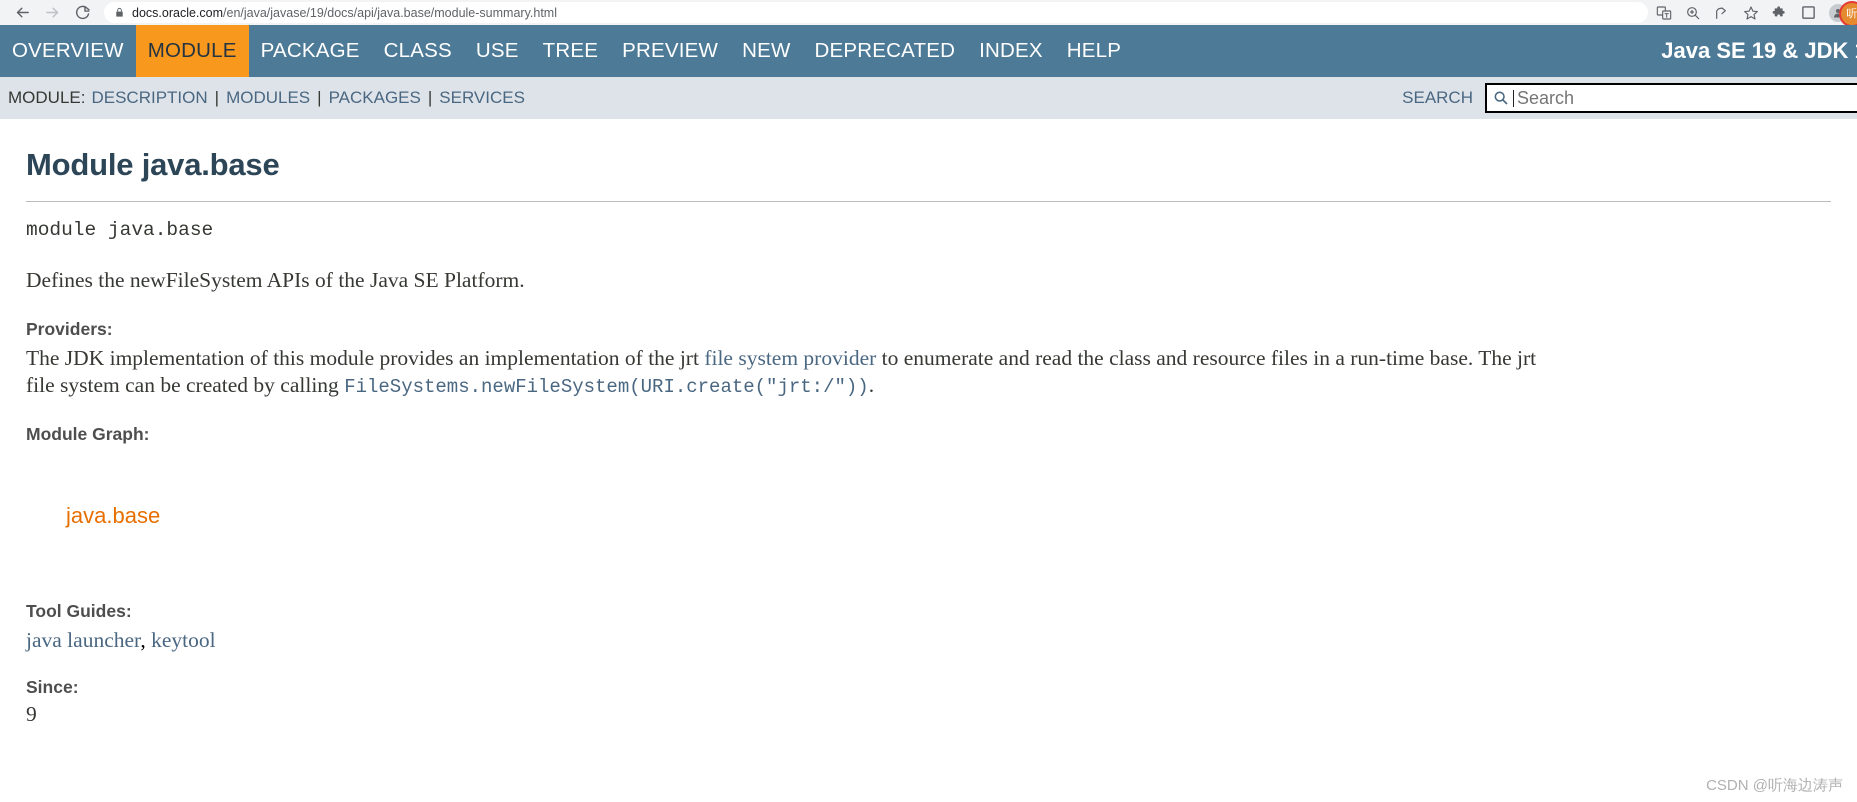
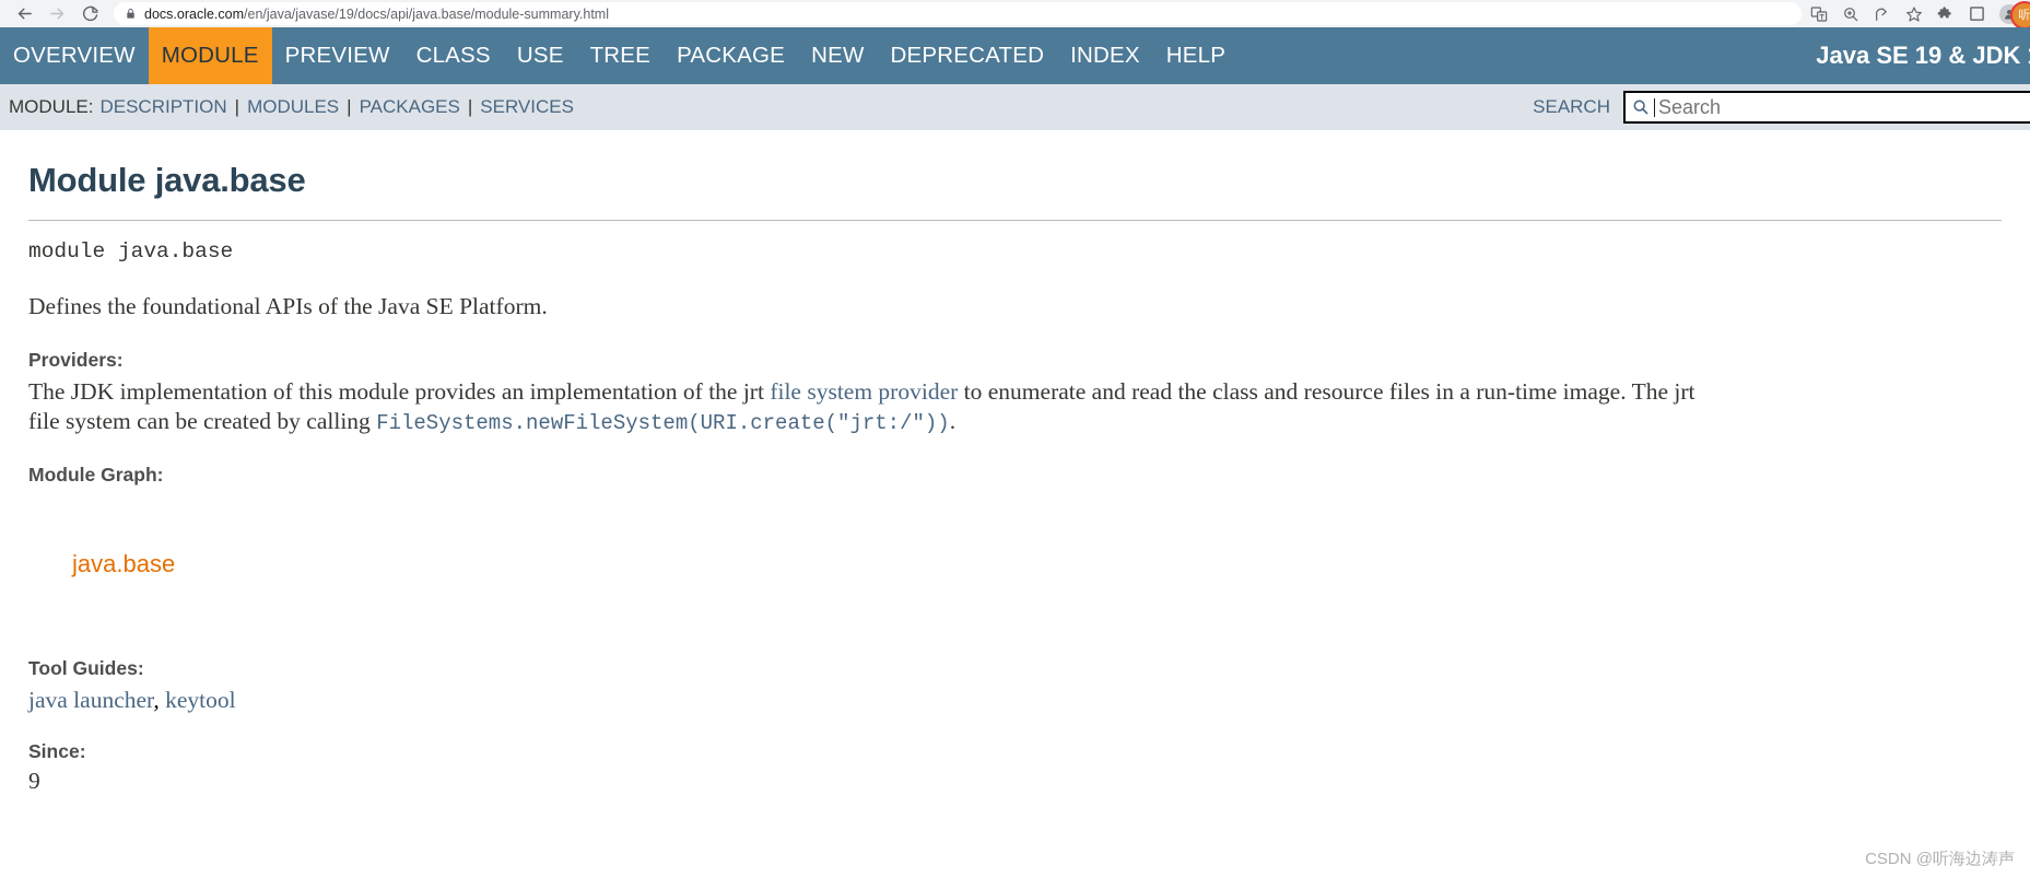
  docs.oracle.com/en/java/javase/19/docs/api/java.base/module-summary.html
  听
  OVERVIEW
  MODULE
- PACKAGE
+ PREVIEW
  CLASS
  USE
  TREE
- PREVIEW
+ PACKAGE
  NEW
  DEPRECATED
  INDEX
  HELP
  Java SE 19 & JDK
  MODULE:
  DESCRIPTION
  |
  MODULES
  |
  PACKAGES
  |
  SERVICES
  SEARCH
  Search
  Module java.base
  module java.base
- Defines the newFileSystem APIs of the Java SE Platform.
+ Defines the foundational APIs of the Java SE Platform.
  Providers:
- The JDK implementation of this module provides an implementation of the jrt file system provider to enumerate and read the class and resource files in a run-time base. The jrt file system can be created by calling FileSystems.newFileSystem(URI.create("jrt:/")).
+ The JDK implementation of this module provides an implementation of the jrt file system provider to enumerate and read the class and resource files in a run-time image. The jrt file system can be created by calling FileSystems.newFileSystem(URI.create("jrt:/")).
  Module Graph:
  java.base
  Tool Guides:
  java launcher, keytool
  Since:
  9
  CSDN @听海边涛声
